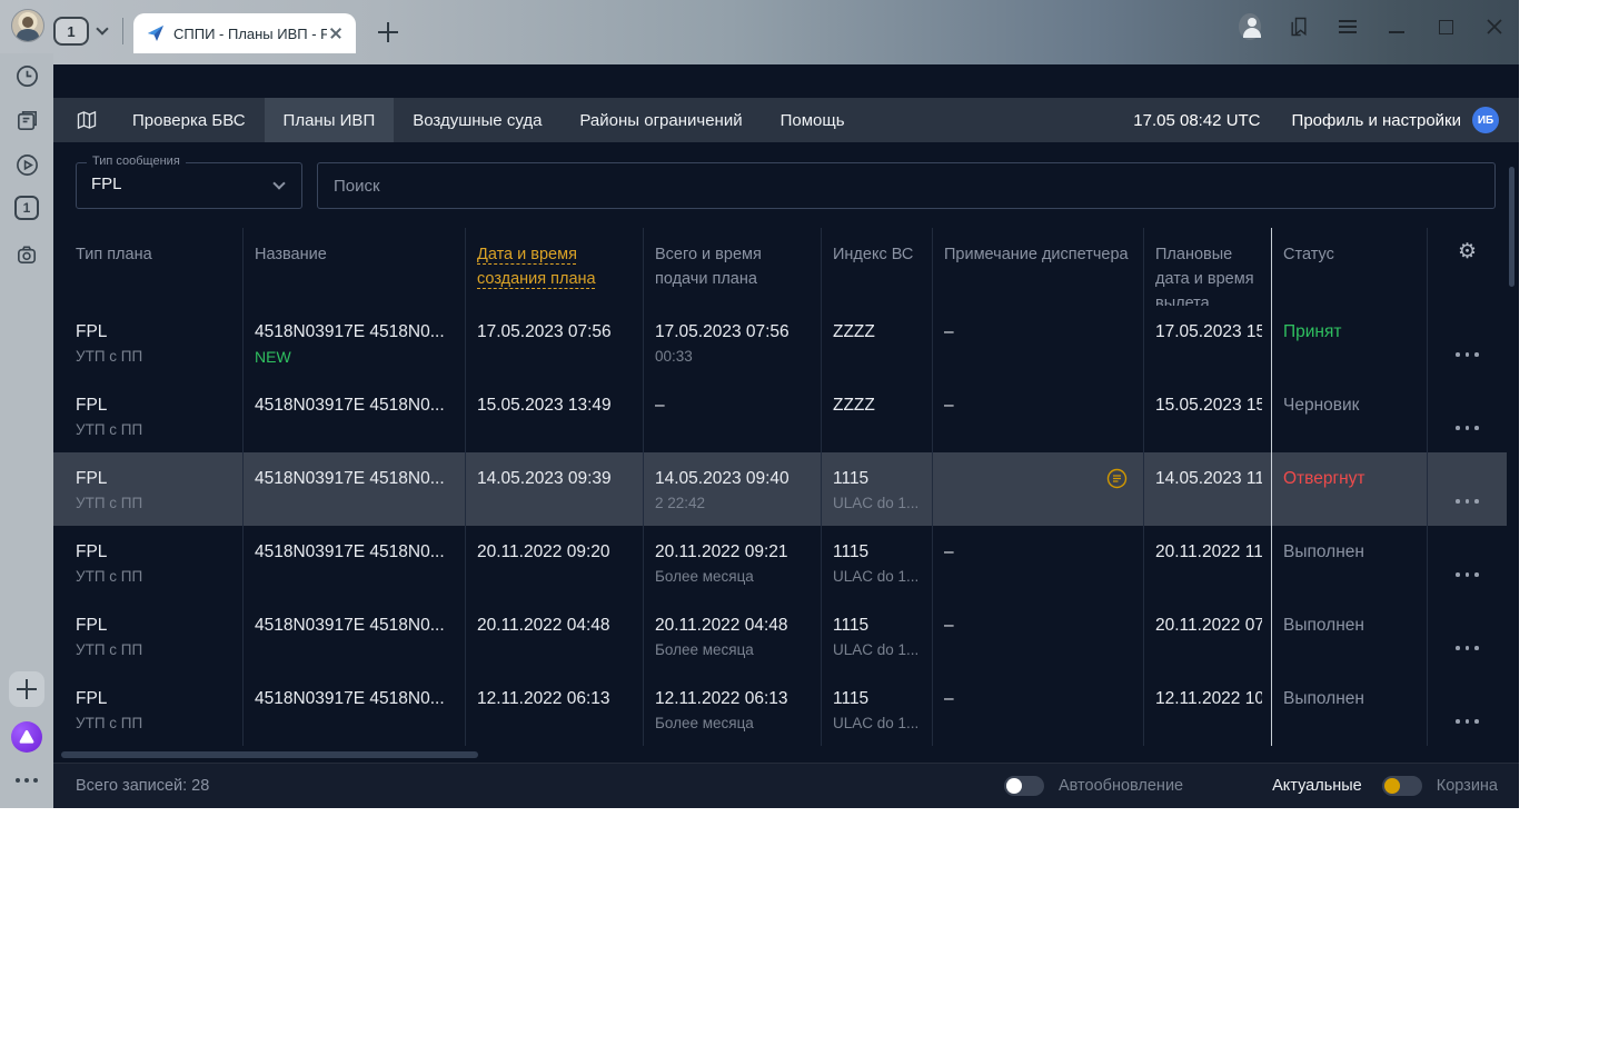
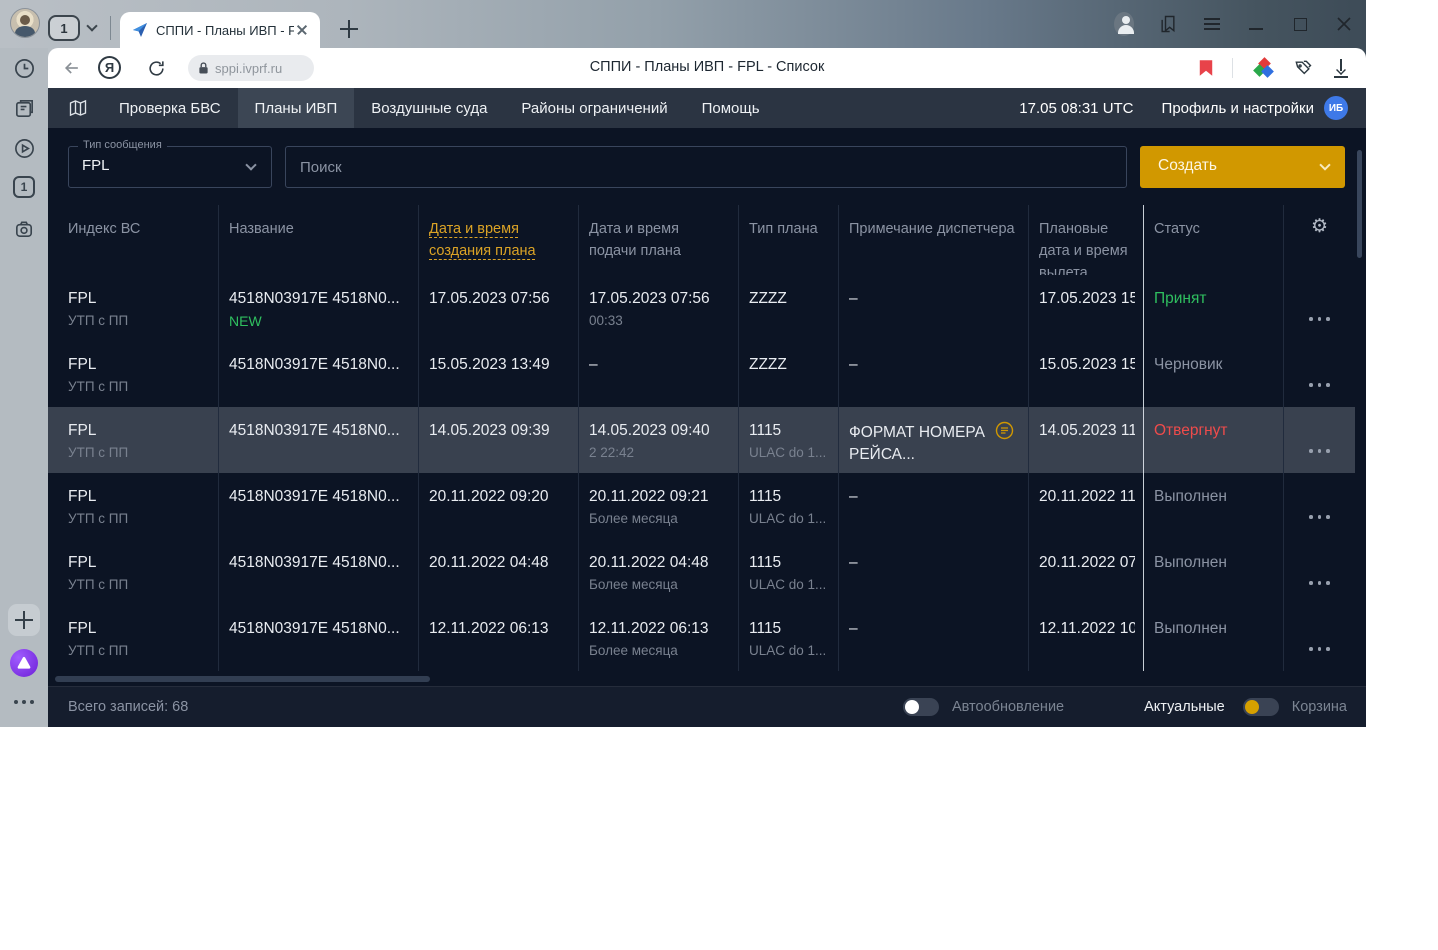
  1
  СППИ - Планы ИВП - F
  1
+ Я
+ sppi.ivprf.ru
+ СППИ - Планы ИВП - FPL - Список
  Проверка БВС
  Планы ИВП
  Воздушные суда
  Районы ограничений
  Помощь
- 17.05 08:42 UTC
+ 17.05 08:31 UTC
  Профиль и настройки
  ИБ
  Тип сообщения
  FPL
  Поиск
+ Создать
- Тип плана
+ Индекс ВС
  Название
  Дата и время создания плана
- Всего и время подачи плана
+ Дата и время подачи плана
- Индекс ВС
+ Тип плана
  Примечание диспетчера
  Плановые дата и время вылета
  Статус
  ⚙
  FPL
  УТП с ПП
  4518N03917E 4518N0...
  NEW
  17.05.2023 07:56
  17.05.2023 07:56
  00:33
  ZZZZ
  –
  17.05.2023 15
  Принят
  FPL
  УТП с ПП
  4518N03917E 4518N0...
  15.05.2023 13:49
  –
  ZZZZ
  –
  15.05.2023 15
  Черновик
  FPL
  УТП с ПП
  4518N03917E 4518N0...
  14.05.2023 09:39
  14.05.2023 09:40
  2 22:42
  1115
  ULAC do 1...
+ ФОРМАТ НОМЕРА РЕЙСА...
  14.05.2023 11
  Отвергнут
  FPL
  УТП с ПП
  4518N03917E 4518N0...
  20.11.2022 09:20
  20.11.2022 09:21
  Более месяца
  1115
  ULAC do 1...
  –
  20.11.2022 11
  Выполнен
  FPL
  УТП с ПП
  4518N03917E 4518N0...
  20.11.2022 04:48
  20.11.2022 04:48
  Более месяца
  1115
  ULAC do 1...
  –
  20.11.2022 07
  Выполнен
  FPL
  УТП с ПП
  4518N03917E 4518N0...
  12.11.2022 06:13
  12.11.2022 06:13
  Более месяца
  1115
  ULAC do 1...
  –
  12.11.2022 10
  Выполнен
- Всего записей: 28
+ Всего записей: 68
  Автообновление
  Актуальные
  Корзина
